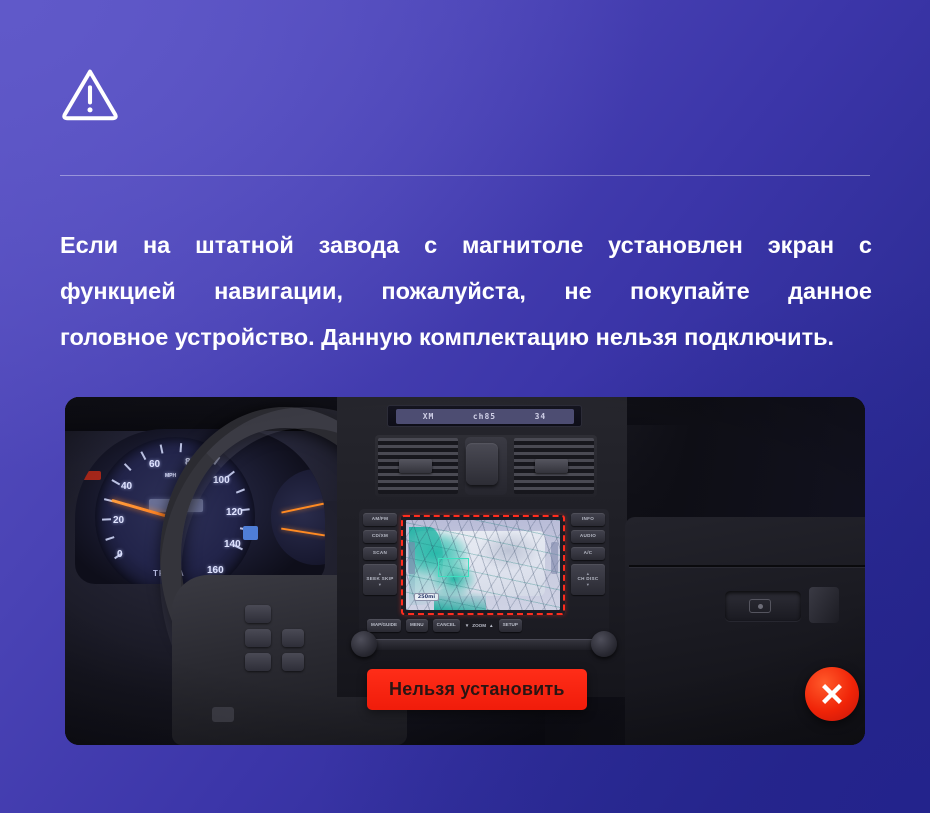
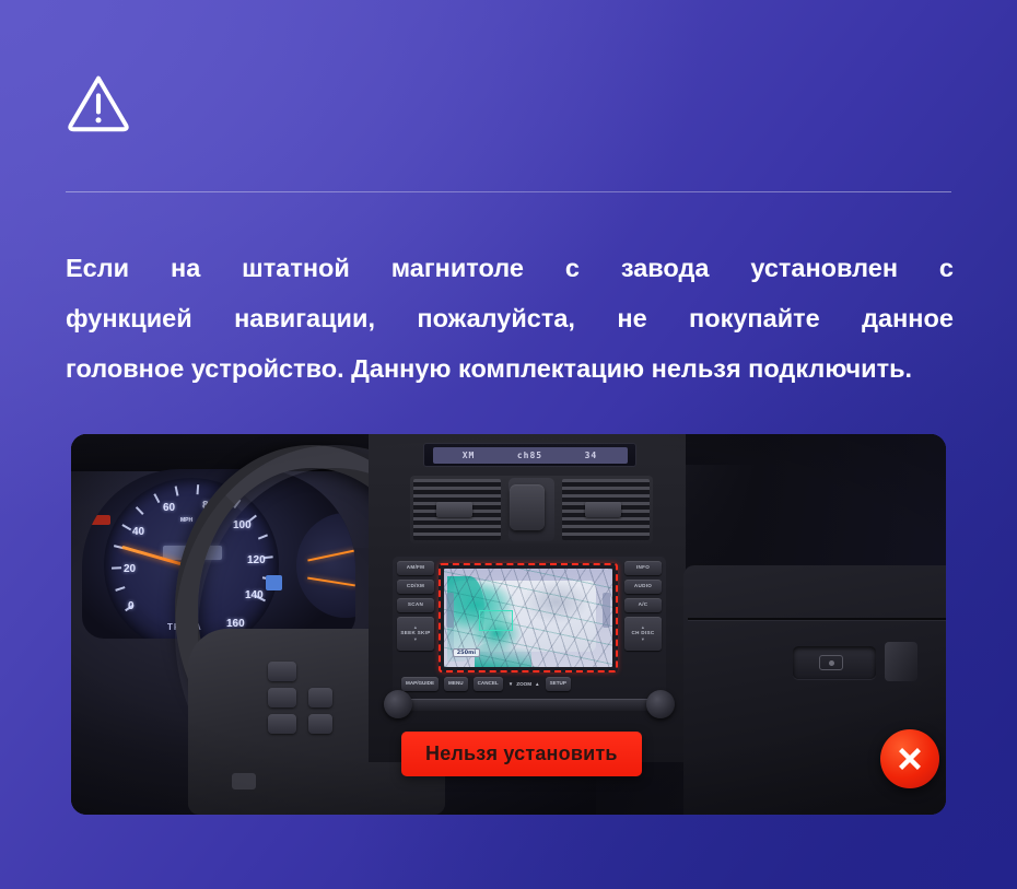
  Если
  на
  штатной
- завода
+ магнитоле
  с
- магнитоле
+ завода
  установлен
- экран
  с
  функцией
  навигации,
  пожалуйста,
  не
  покупайте
  данное
  головное устройство. Данную комплектацию нельзя подключить.
  Нельзя установить
